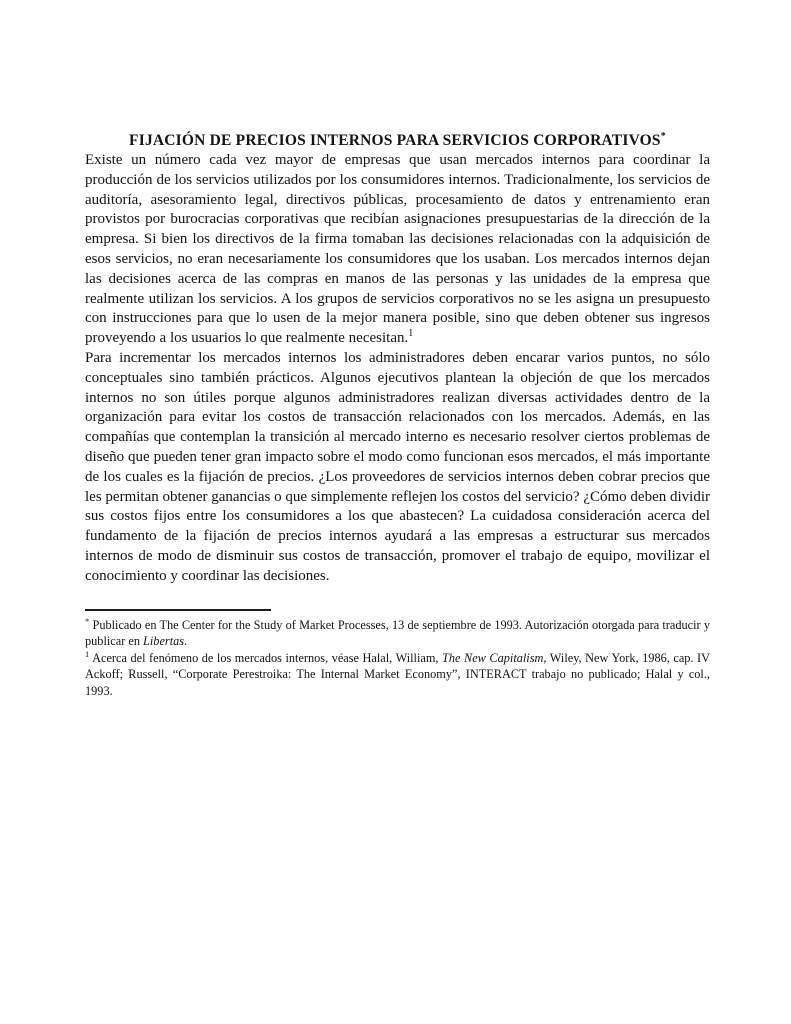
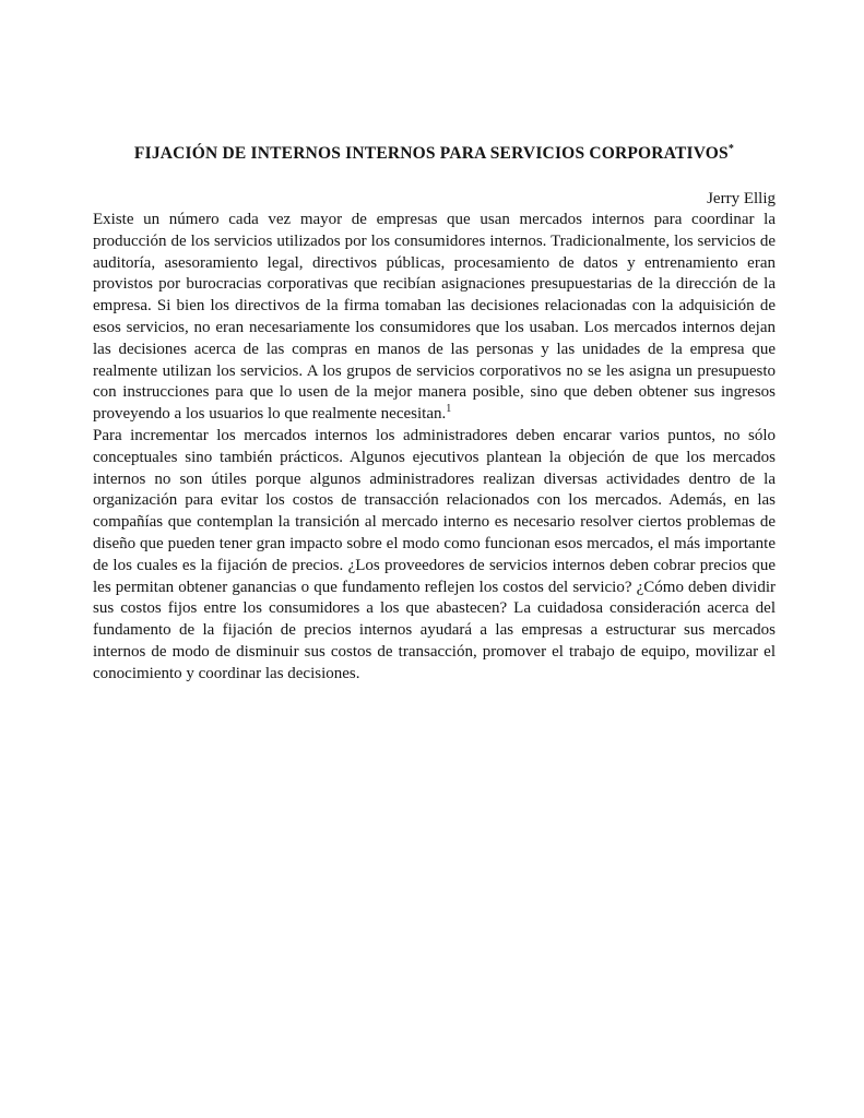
- FIJACIÓN DE PRECIOS INTERNOS PARA SERVICIOS CORPORATIVOS*
+ FIJACIÓN DE INTERNOS INTERNOS PARA SERVICIOS CORPORATIVOS*
+ Jerry Ellig
  Existe un número cada vez mayor de empresas que usan mercados internos para coordinar la producción de los servicios utilizados por los consumidores internos. Tradicionalmente, los servicios de auditoría, asesoramiento legal, directivos públicas, procesamiento de datos y entrenamiento eran provistos por burocracias corporativas que recibían asignaciones presupuestarias de la dirección de la empresa. Si bien los directivos de la firma tomaban las decisiones relacionadas con la adquisición de esos servicios, no eran necesariamente los consumidores que los usaban. Los mercados internos dejan las decisiones acerca de las compras en manos de las personas y las unidades de la empresa que realmente utilizan los servicios. A los grupos de servicios corporativos no se les asigna un presupuesto con instrucciones para que lo usen de la mejor manera posible, sino que deben obtener sus ingresos proveyendo a los usuarios lo que realmente necesitan.1
- Para incrementar los mercados internos los administradores deben encarar varios puntos, no sólo conceptuales sino también prácticos. Algunos ejecutivos plantean la objeción de que los mercados internos no son útiles porque algunos administradores realizan diversas actividades dentro de la organización para evitar los costos de transacción relacionados con los mercados. Además, en las compañías que contemplan la transición al mercado interno es necesario resolver ciertos problemas de diseño que pueden tener gran impacto sobre el modo como funcionan esos mercados, el más importante de los cuales es la fijación de precios. ¿Los proveedores de servicios internos deben cobrar precios que les permitan obtener ganancias o que simplemente reflejen los costos del servicio? ¿Cómo deben dividir sus costos fijos entre los consumidores a los que abastecen? La cuidadosa consideración acerca del fundamento de la fijación de precios internos ayudará a las empresas a estructurar sus mercados internos de modo de disminuir sus costos de transacción, promover el trabajo de equipo, movilizar el conocimiento y coordinar las decisiones.
+ Para incrementar los mercados internos los administradores deben encarar varios puntos, no sólo conceptuales sino también prácticos. Algunos ejecutivos plantean la objeción de que los mercados internos no son útiles porque algunos administradores realizan diversas actividades dentro de la organización para evitar los costos de transacción relacionados con los mercados. Además, en las compañías que contemplan la transición al mercado interno es necesario resolver ciertos problemas de diseño que pueden tener gran impacto sobre el modo como funcionan esos mercados, el más importante de los cuales es la fijación de precios. ¿Los proveedores de servicios internos deben cobrar precios que les permitan obtener ganancias o que fundamento reflejen los costos del servicio? ¿Cómo deben dividir sus costos fijos entre los consumidores a los que abastecen? La cuidadosa consideración acerca del fundamento de la fijación de precios internos ayudará a las empresas a estructurar sus mercados internos de modo de disminuir sus costos de transacción, promover el trabajo de equipo, movilizar el conocimiento y coordinar las decisiones.
- * Publicado en The Center for the Study of Market Processes, 13 de septiembre de 1993. Autorización otorgada para traducir y publicar en Libertas.
- 1 Acerca del fenómeno de los mercados internos, véase Halal, William, The New Capitalism, Wiley, New York, 1986, cap. IV Ackoff; Russell, “Corporate Perestroika: The Internal Market Economy”, INTERACT trabajo no publicado; Halal y col., 1993.
